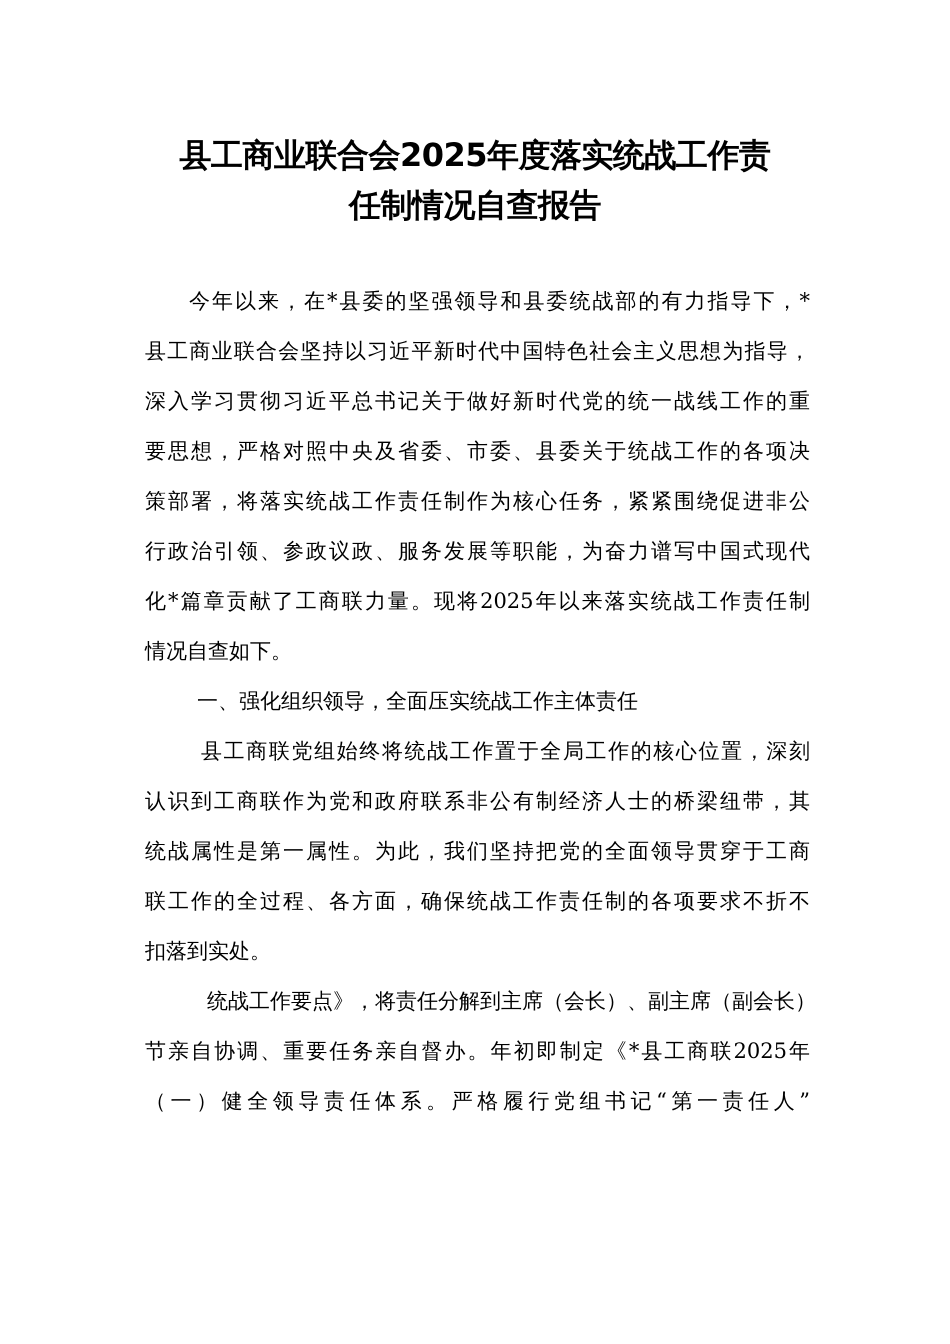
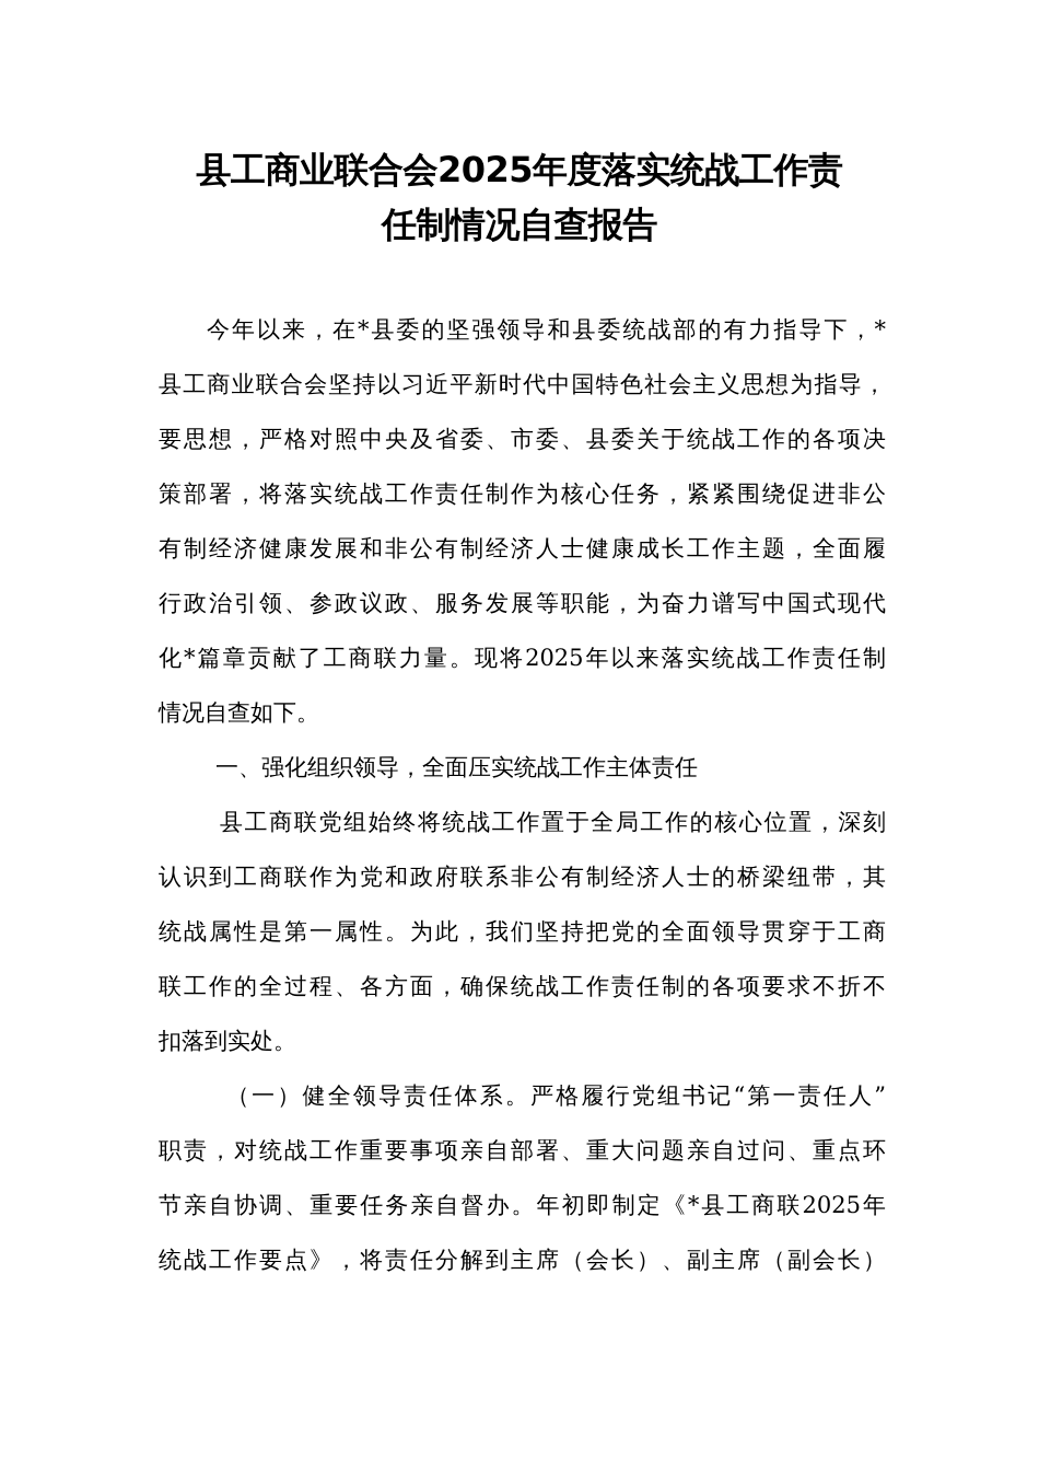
  县工商业联合会2025年度落实统战工作责
  任制情况自查报告
  今年以来，在*县委的坚强领导和县委统战部的有力指导下，*
  县工商业联合会坚持以习近平新时代中国特色社会主义思想为指导，
- 深入学习贯彻习近平总书记关于做好新时代党的统一战线工作的重
  要思想，严格对照中央及省委、市委、县委关于统战工作的各项决
  策部署，将落实统战工作责任制作为核心任务，紧紧围绕促进非公
+ 有制经济健康发展和非公有制经济人士健康成长工作主题，全面履
  行政治引领、参政议政、服务发展等职能，为奋力谱写中国式现代
  化*篇章贡献了工商联力量。现将2025年以来落实统战工作责任制
  情况自查如下。
  一、强化组织领导，全面压实统战工作主体责任
  县工商联党组始终将统战工作置于全局工作的核心位置，深刻
  认识到工商联作为党和政府联系非公有制经济人士的桥梁纽带，其
  统战属性是第一属性。为此，我们坚持把党的全面领导贯穿于工商
  联工作的全过程、各方面，确保统战工作责任制的各项要求不折不
  扣落到实处。
- 统战工作要点》，将责任分解到主席（会长）、副主席（副会长）
+ （一）健全领导责任体系。严格履行党组书记“第一责任人”
+ 职责，对统战工作重要事项亲自部署、重大问题亲自过问、重点环
  节亲自协调、重要任务亲自督办。年初即制定《*县工商联2025年
- （一）健全领导责任体系。严格履行党组书记“第一责任人”
+ 统战工作要点》，将责任分解到主席（会长）、副主席（副会长）
